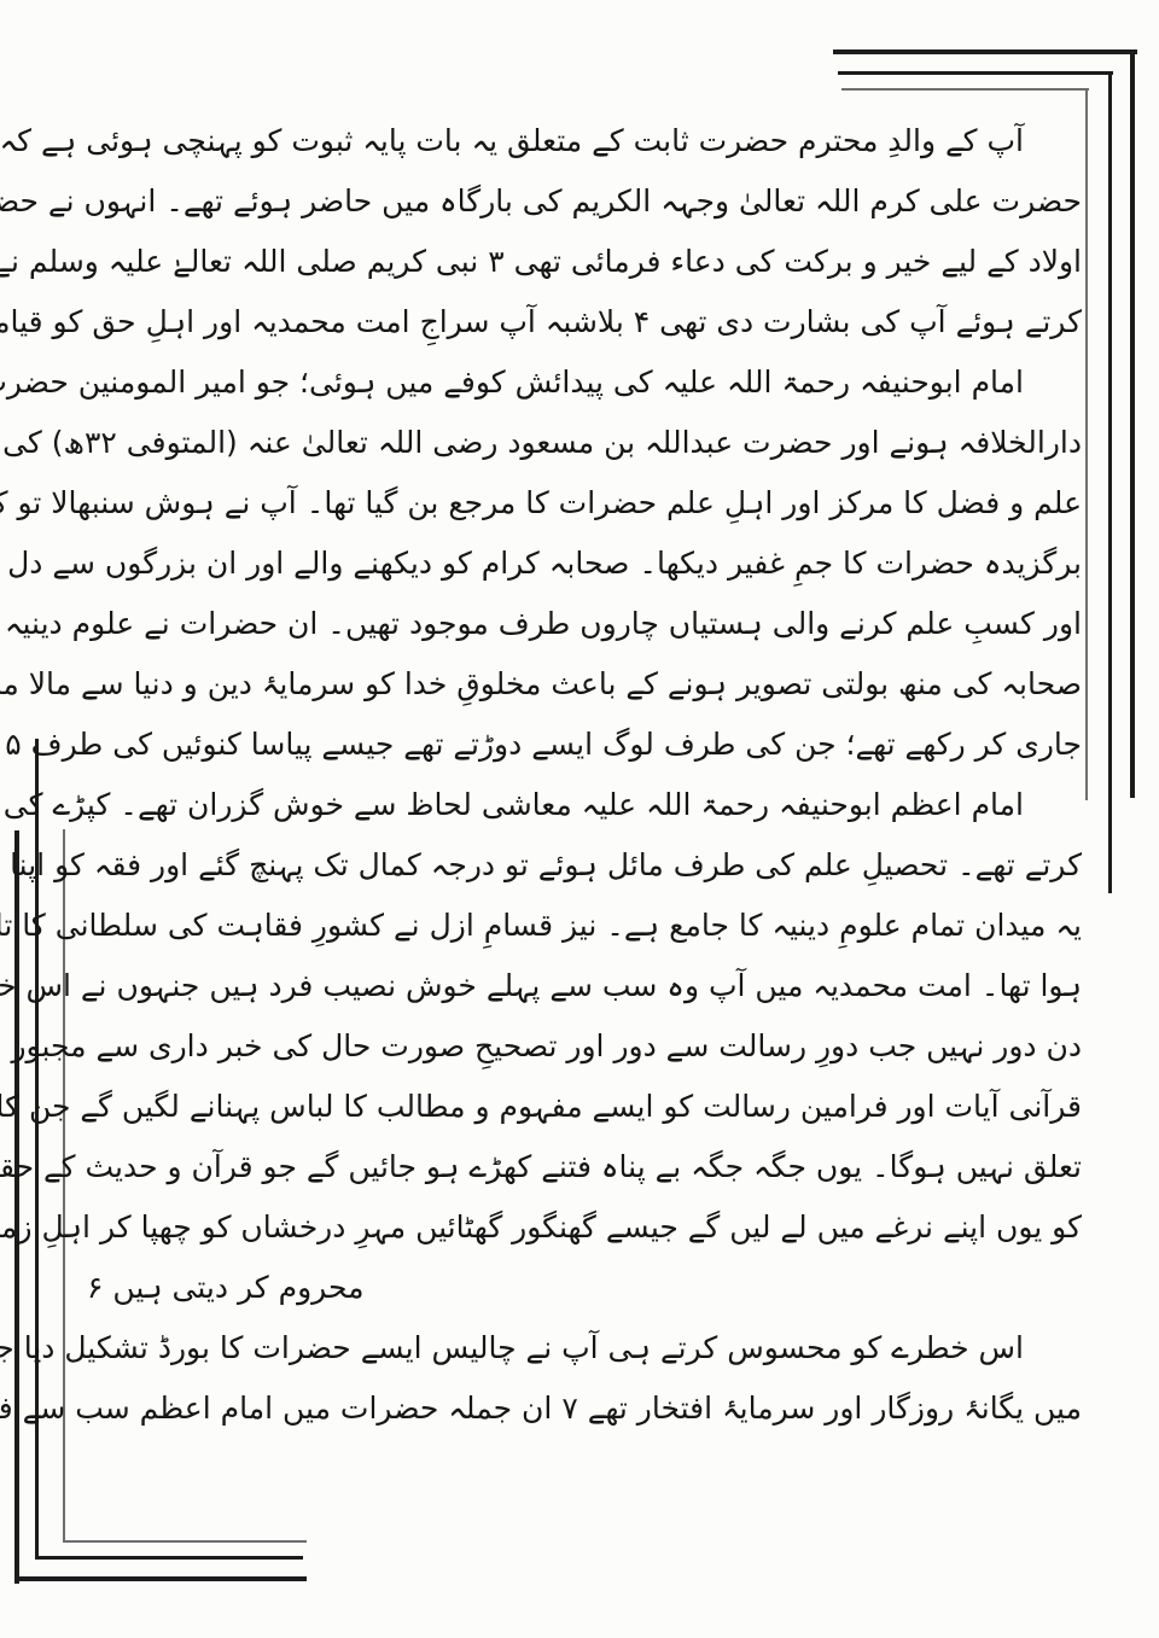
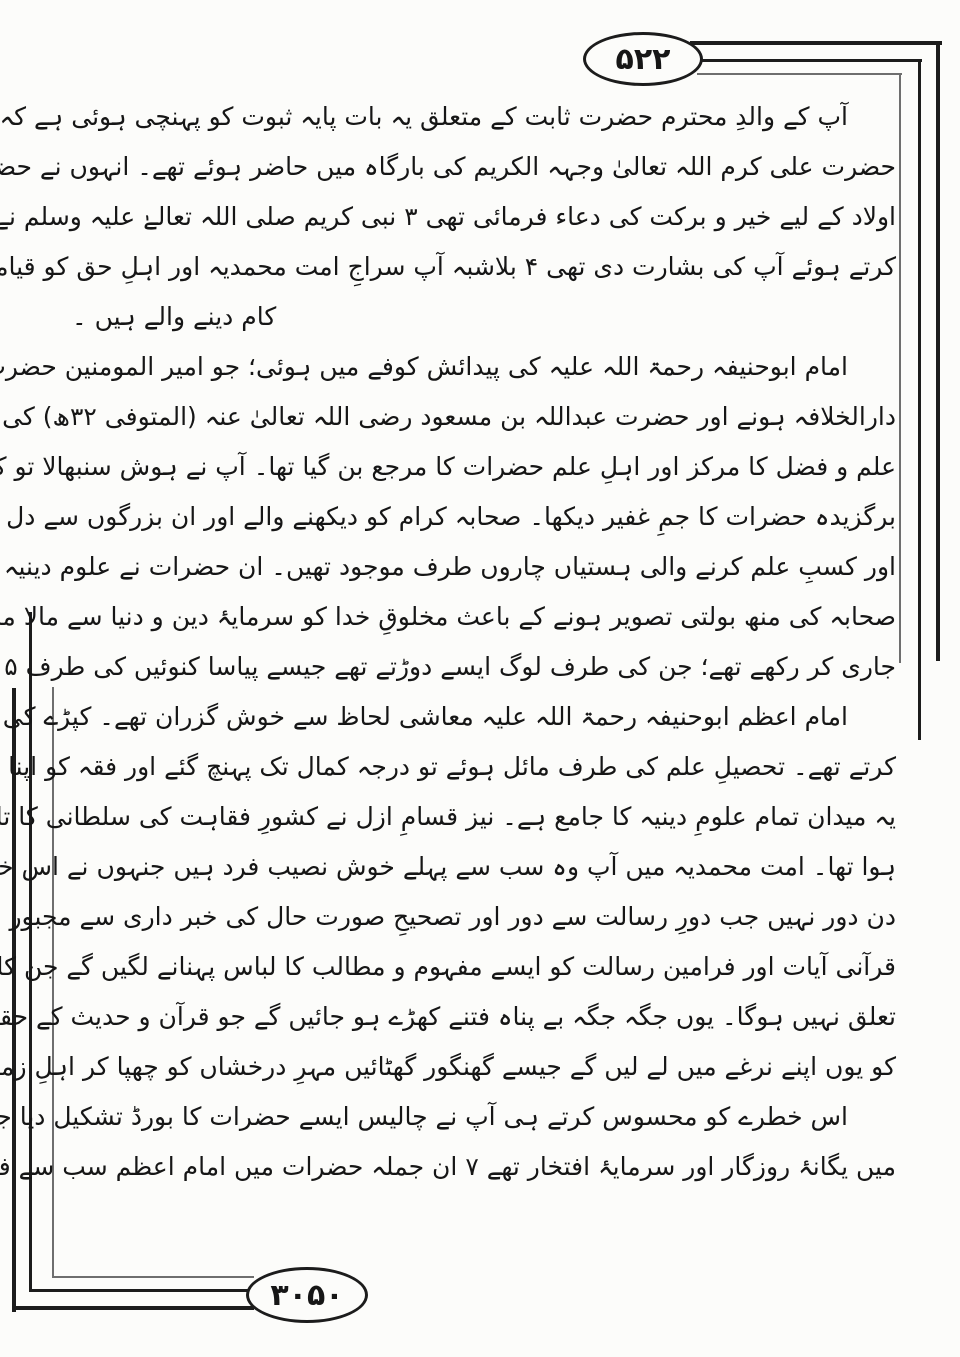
+ ۵۲۲
+ ۳۰۵۰
  آپ کے والدِ محترم حضرت ثابت کے متعلق یہ بات پایہ ثبوت کو پہنچی ہوئی ہے کہ
  حضرت علی کرم اللہ تعالیٰ وجہہ الکریم کی بارگاہ میں حاضر ہوئے تھے۔ انہوں نے حض
  اولاد کے لیے خیر و برکت کی دعاء فرمائی تھی ۳ نبی کریم صلی اللہ تعالےٰ علیہ وسلم نے
  کرتے ہوئے آپ کی بشارت دی تھی ۴ بلاشبہ آپ سراجِ امت محمدیہ اور اہلِ حق کو قیام
+ کام دینے والے ہیں ۔
  امام ابوحنیفہ رحمۃ اللہ علیہ کی پیدائش کوفے میں ہوئی؛ جو امیر المومنین حضر
  دارالخلافہ ہونے اور حضرت عبداللہ بن مسعود رضی اللہ تعالیٰ عنہ (المتوفی ۳۲ھ) کی
  علم و فضل کا مرکز اور اہلِ علم حضرات کا مرجع بن گیا تھا۔ آپ نے ہوش سنبھالا تو ک
  برگزیدہ حضرات کا جمِ غفیر دیکھا۔ صحابہ کرام کو دیکھنے والے اور ان بزرگوں سے دل
  اور کسبِ علم کرنے والی ہستیاں چاروں طرف موجود تھیں۔ ان حضرات نے علوم دینیہ
  صحابہ کی منھ بولتی تصویر ہونے کے باعث مخلوقِ خدا کو سرمایۂ دین و دنیا سے مالا م
  جاری کر رکھے تھے؛ جن کی طرف لوگ ایسے دوڑتے تھے جیسے پیاسا کنوئیں کی طرف ۵
  امام اعظم ابوحنیفہ رحمۃ اللہ علیہ معاشی لحاظ سے خوش گزران تھے۔ کپڑے کی
  کرتے تھے۔ تحصیلِ علم کی طرف مائل ہوئے تو درجہ کمال تک پہنچ گئے اور فقہ کو اپنا
  یہ میدان تمام علومِ دینیہ کا جامع ہے۔ نیز قسامِ ازل نے کشورِ فقاہت کی سلطانی کا ت
  ہوا تھا۔ امت محمدیہ میں آپ وہ سب سے پہلے خوش نصیب فرد ہیں جنہوں نے اس خ
  دن دور نہیں جب دورِ رسالت سے دور اور تصحیحِ صورت حال کی خبر داری سے مجبور
  قرآنی آیات اور فرامین رسالت کو ایسے مفہوم و مطالب کا لباس پہنانے لگیں گے جن کا
  تعلق نہیں ہوگا۔ یوں جگہ جگہ بے پناہ فتنے کھڑے ہو جائیں گے جو قرآن و حدیث کے حق
  کو یوں اپنے نرغے میں لے لیں گے جیسے گھنگور گھٹائیں مہرِ درخشاں کو چھپا کر اہلِ زم
- محروم کر دیتی ہیں ۶
  اس خطرے کو محسوس کرتے ہی آپ نے چالیس ایسے حضرات کا بورڈ تشکیل دیا ج
  میں یگانۂ روزگار اور سرمایۂ افتخار تھے ۷ ان جملہ حضرات میں امام اعظم سب سے ف
